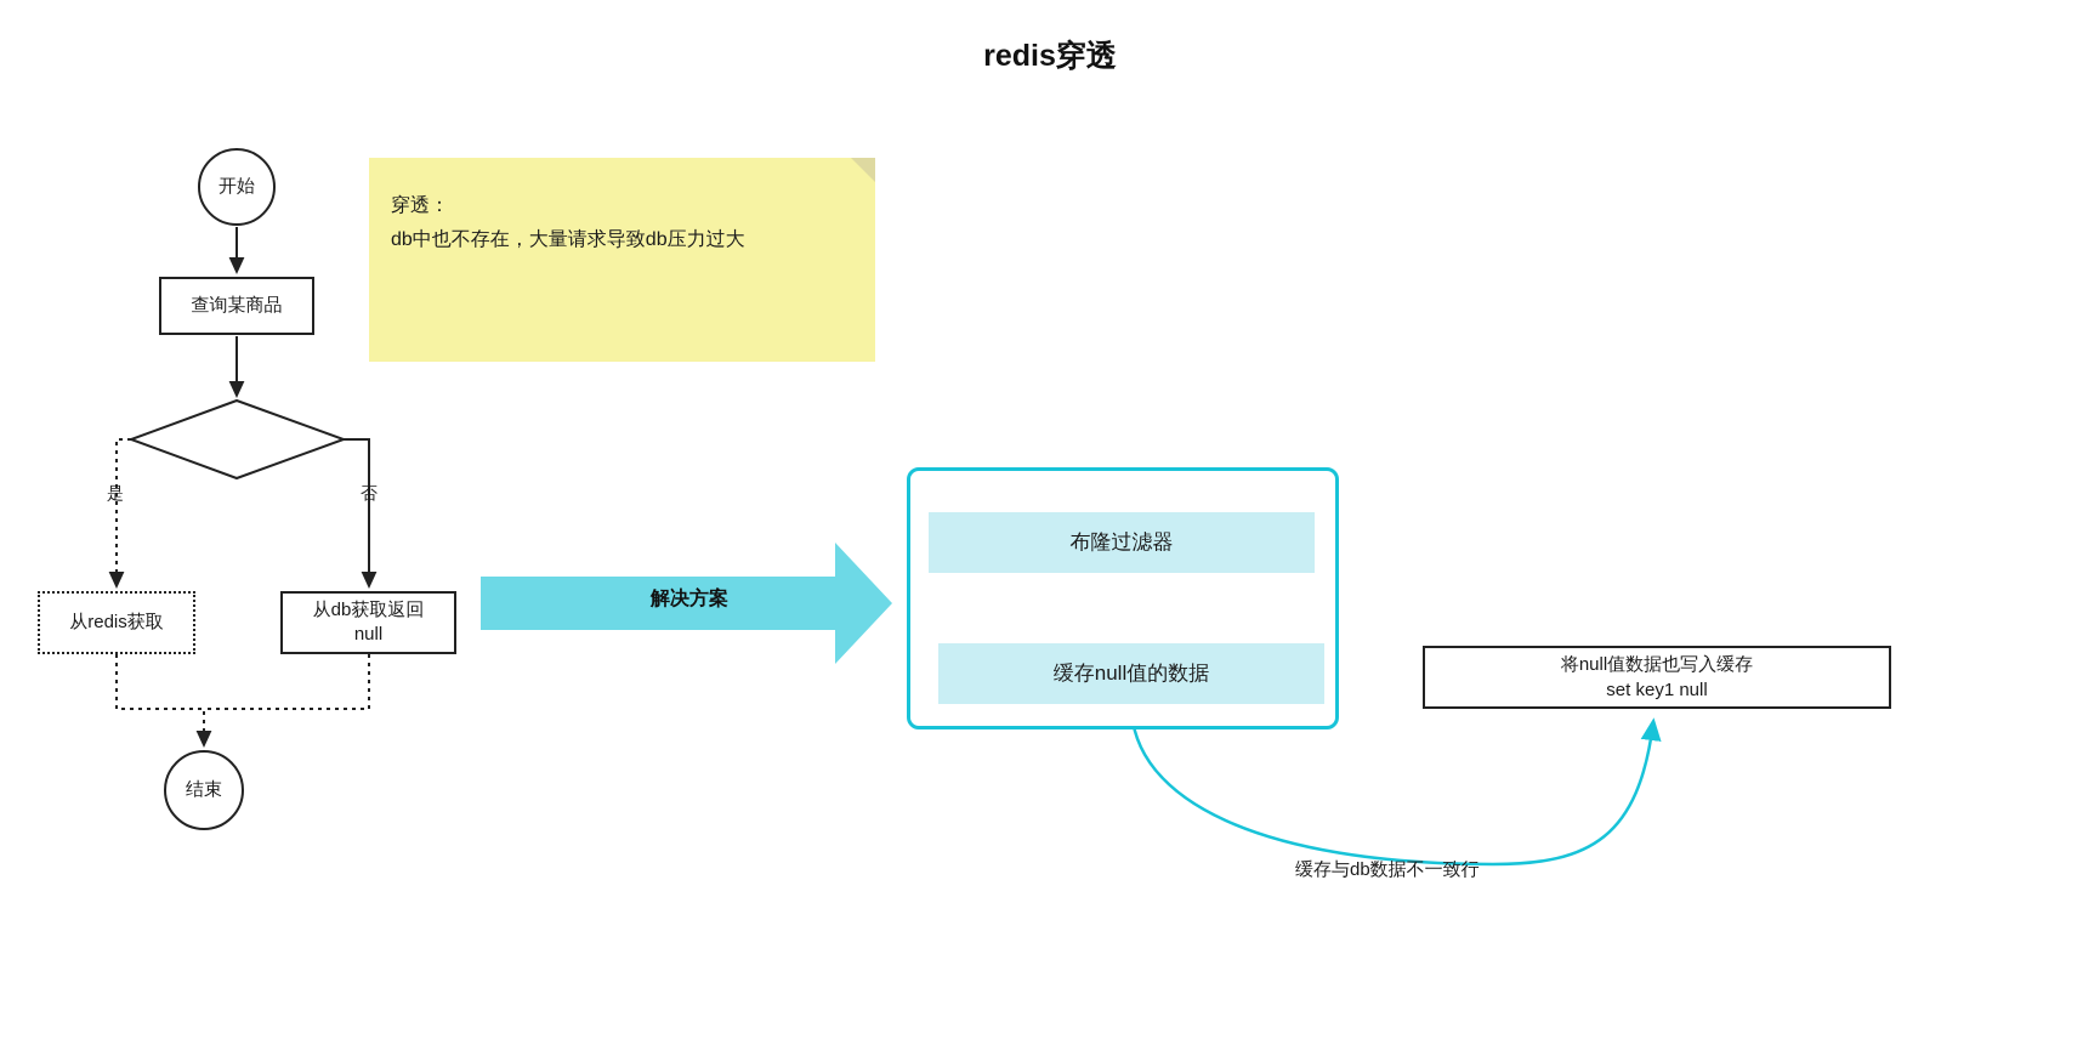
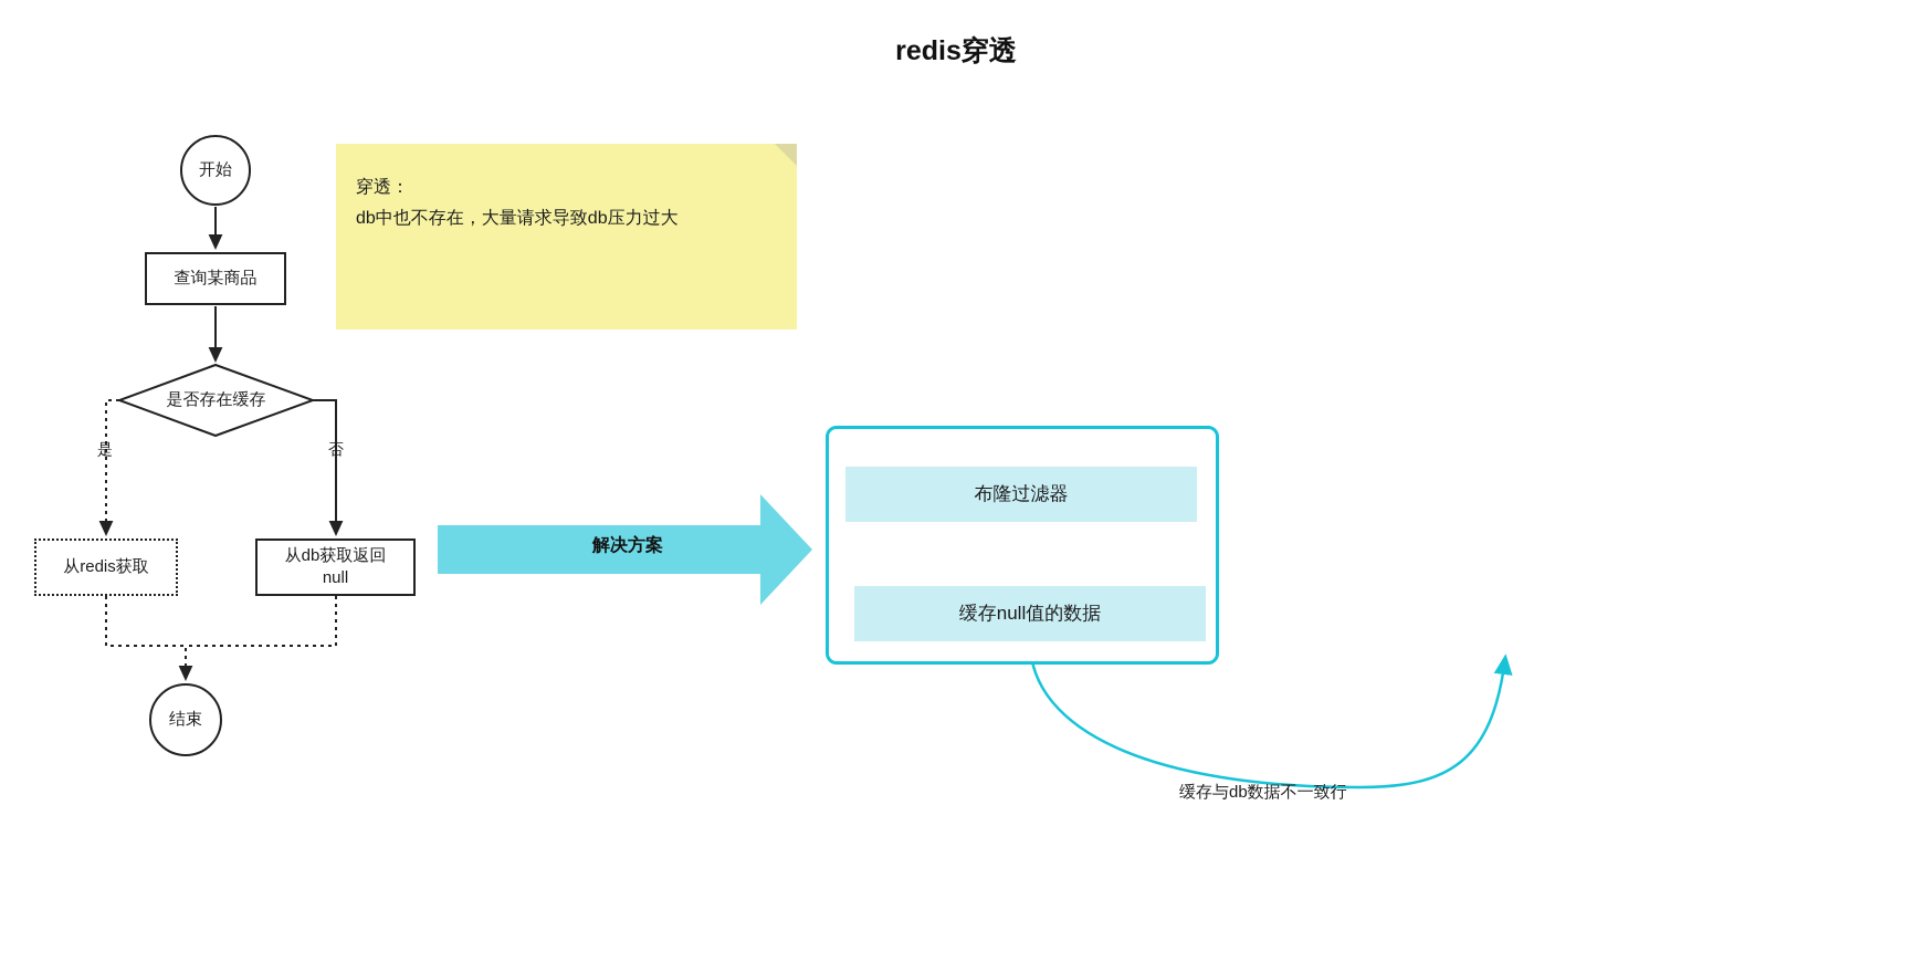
  redis穿透
  开始
  查询某商品
+ 是否存在缓存
  是
  否
  从redis获取
  从db获取返回
  null
  结束
  穿透：
  db中也不存在，大量请求导致db压力过大
  解决方案
  布隆过滤器
  缓存null值的数据
- 将null值数据也写入缓存
- set key1 null
  缓存与db数据不一致行
